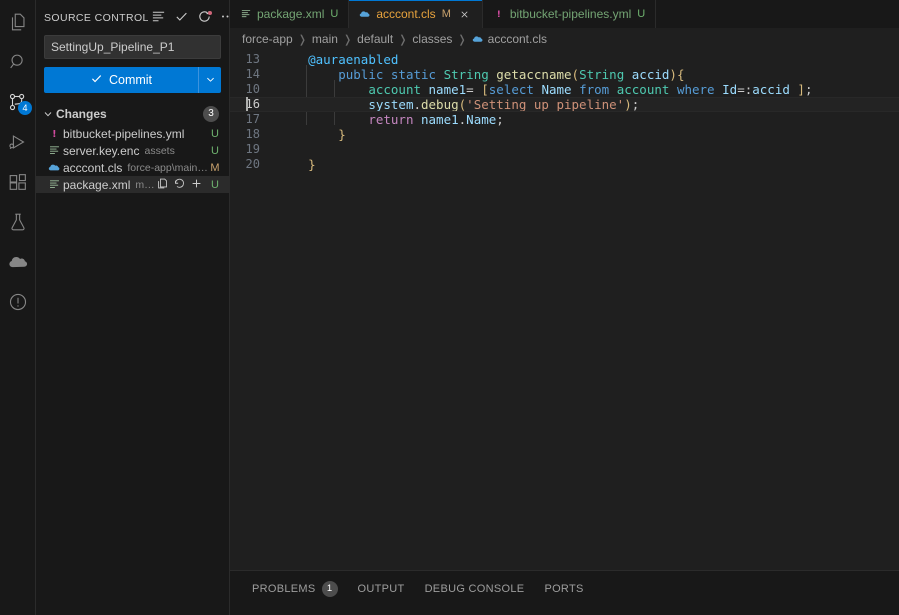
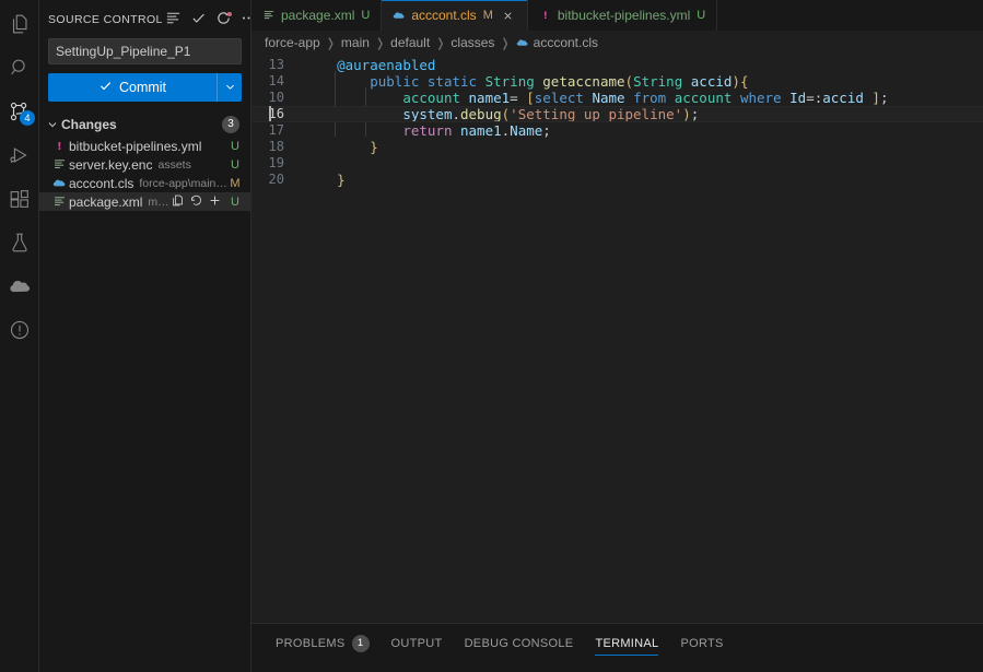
  4
  SOURCE CONTROL
  SettingUp_Pipeline_P1
  Commit
  Changes
  3
  !
  bitbucket-pipelines.yml
  U
  server.key.enc
  assets
  U
  acccont.cls
  force-app\main\d
  M
  package.xml
  U
  package.xml
  U
  acccont.cls
  M
  !
  bitbucket-pipelines.yml
  U
  force-app
  ❭
  main
  ❭
  default
  ❭
  classes
  ❭
  acccont.cls
  13
  @auraenabled
  14
  public static String getaccname(String accid){
  10
  account name1= [select Name from account where Id=:accid ];
  16
  system.debug('Setting up pipeline');
  17
  return name1.Name;
  18
  }
  19
  20
  }
  PROBLEMS
  1
  OUTPUT
  DEBUG CONSOLE
+ TERMINAL
  PORTS
